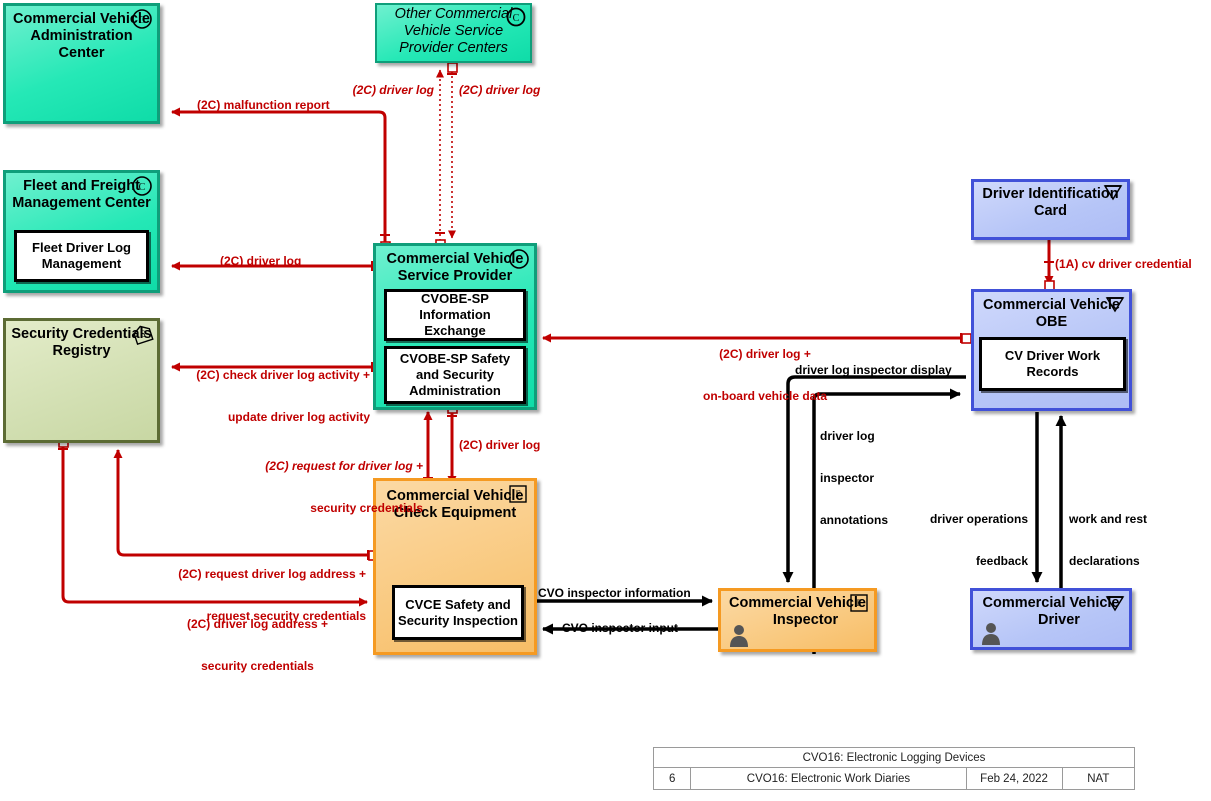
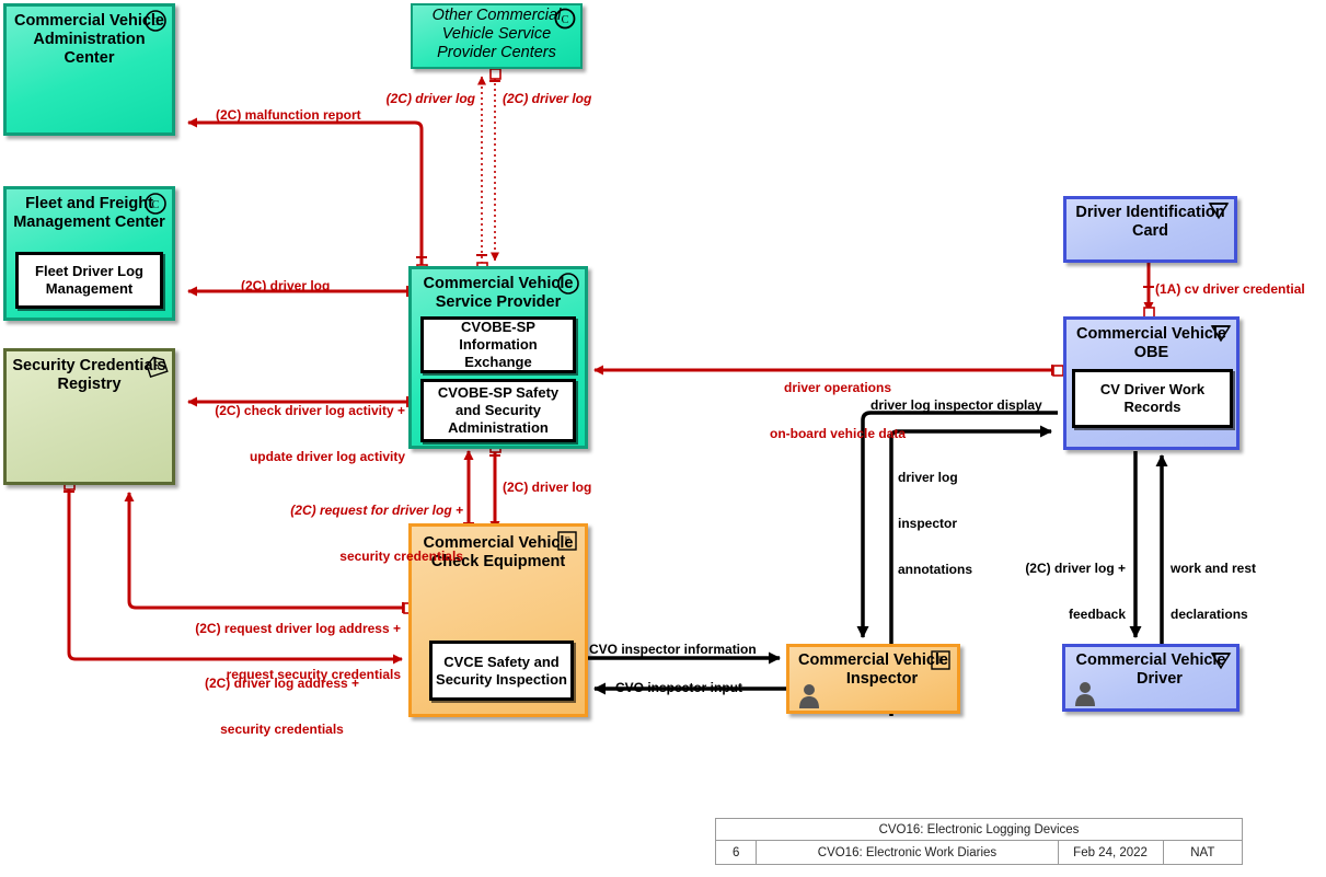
  Commercial Vehicle
  Administration
  Center
  C
  Fleet and Freight
  Management Center
  C
  Fleet Driver Log Management
  Security Credentials
  Registry
  S
  Other Commercial
  Vehicle Service
  Provider Centers
  C
  Commercial Vehicle
  Service Provider
  C
  CVOBE-SP Information Exchange
  CVOBE-SP Safety and Security Administration
  Commercial Vehicle
  Check Equipment
  F
  CVCE Safety and Security Inspection
  Driver Identification
  Card
  Commercial Vehicle
  OBE
  CV Driver Work Records
  Commercial Vehicle
  Inspector
  F
  Commercial Vehicle
  Driver
  (2C) malfunction report
  (2C) driver log
  (2C) driver log
  (2C) driver log
  (2C) check driver log activity +
  update driver log activity
  (2C) request for driver log +
  security credentials
  (2C) driver log
  (2C) request driver log address +
  request security credentials
  (2C) driver log address +
  security credentials
- (2C) driver log +
+ driver operations
  on-board vehicle data
  (1A) cv driver credential
  driver log inspector display
  driver log
  inspector
  annotations
  CVO inspector information
  CVO inspector input
- driver operations
+ (2C) driver log +
  feedback
  work and rest
  declarations
  CVO16: Electronic Logging Devices
  6	CVO16: Electronic Work Diaries	Feb 24, 2022	NAT
